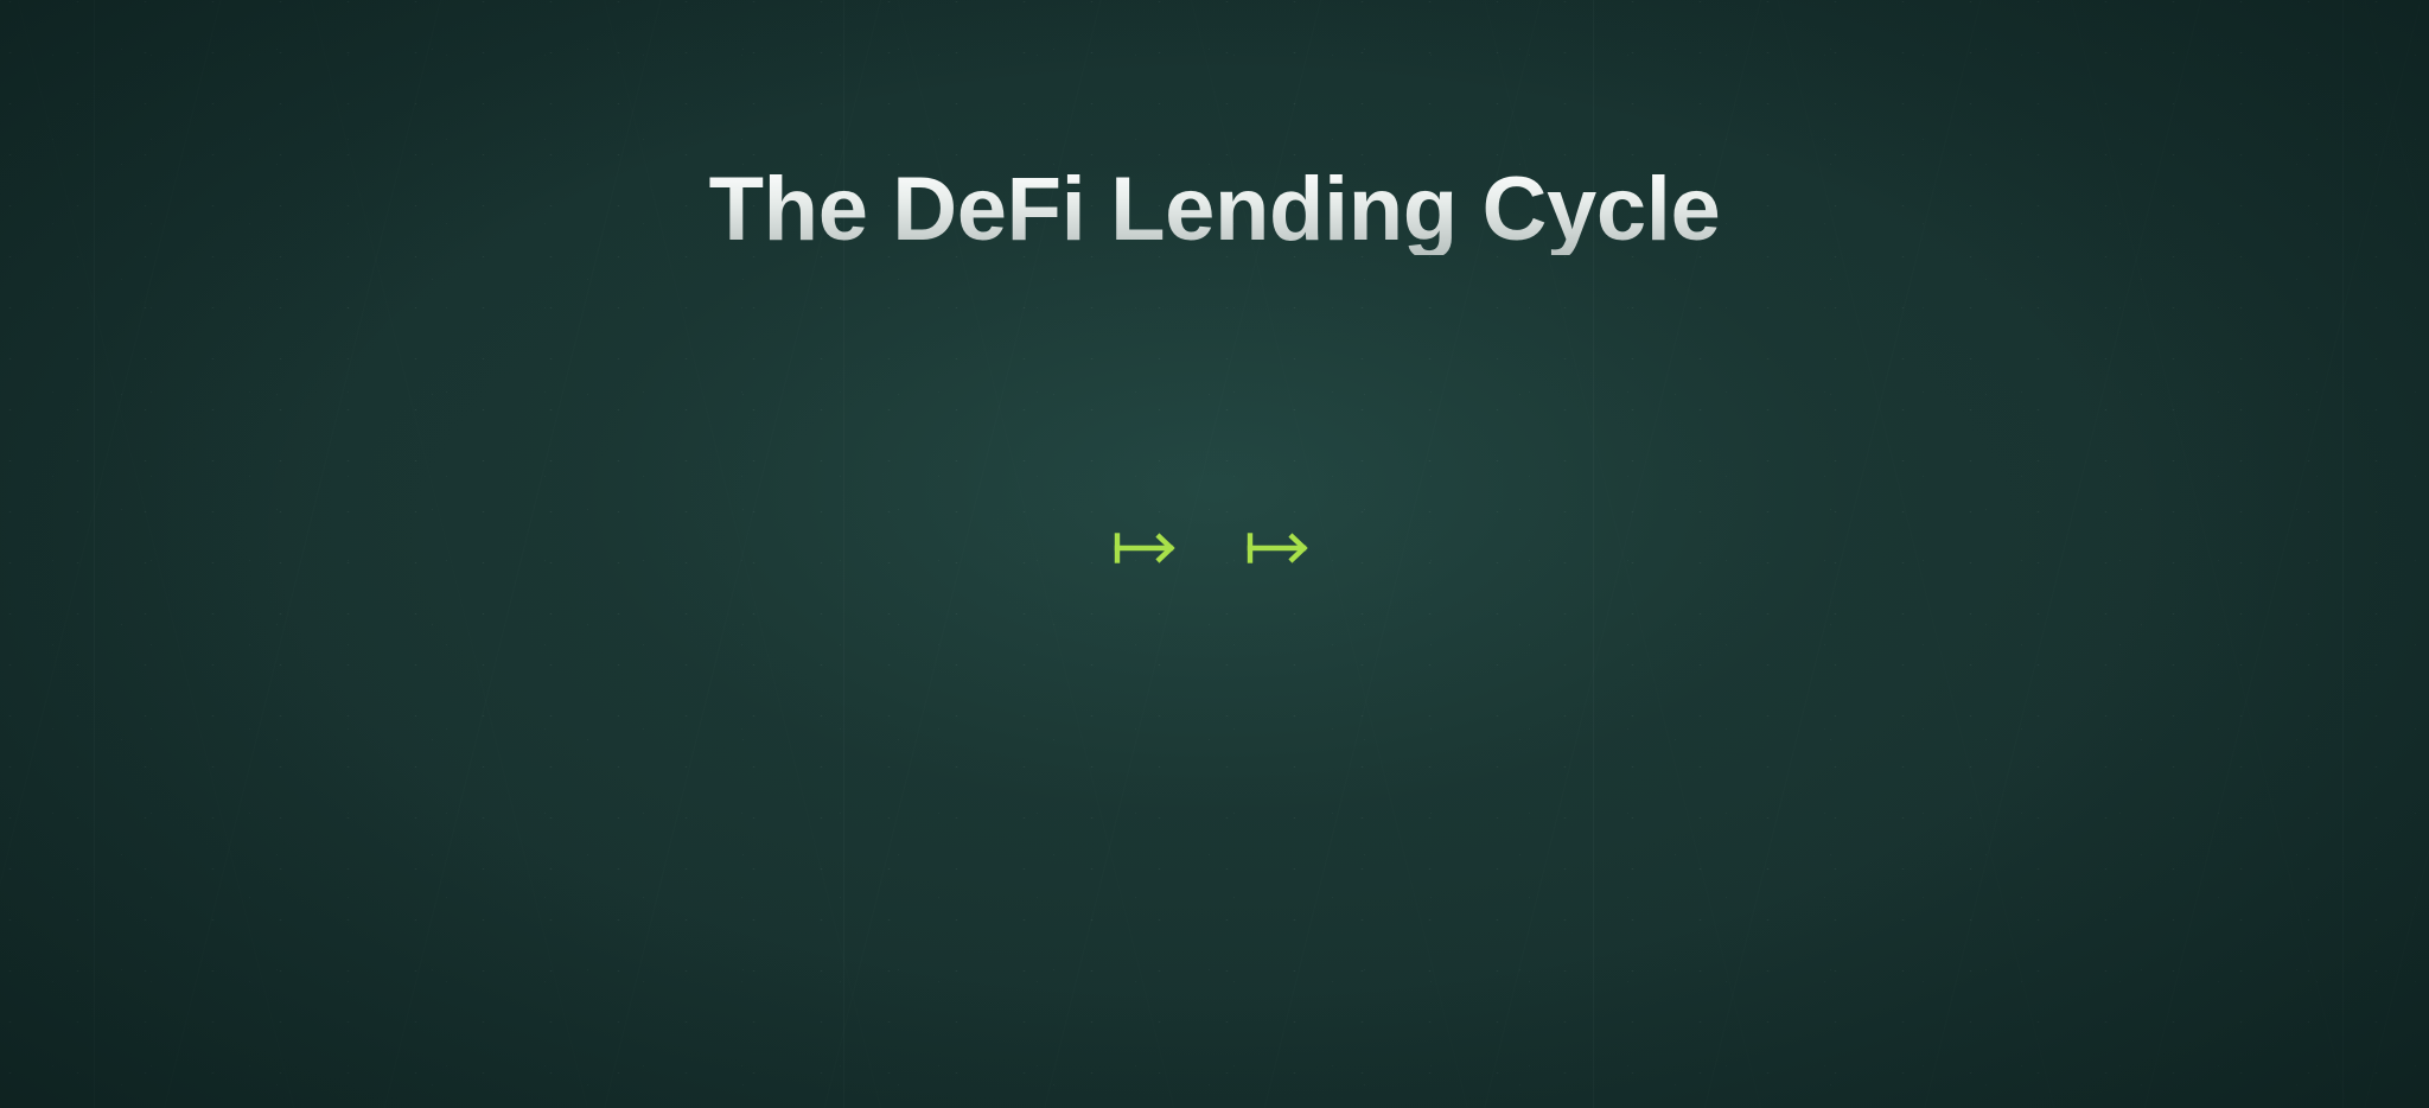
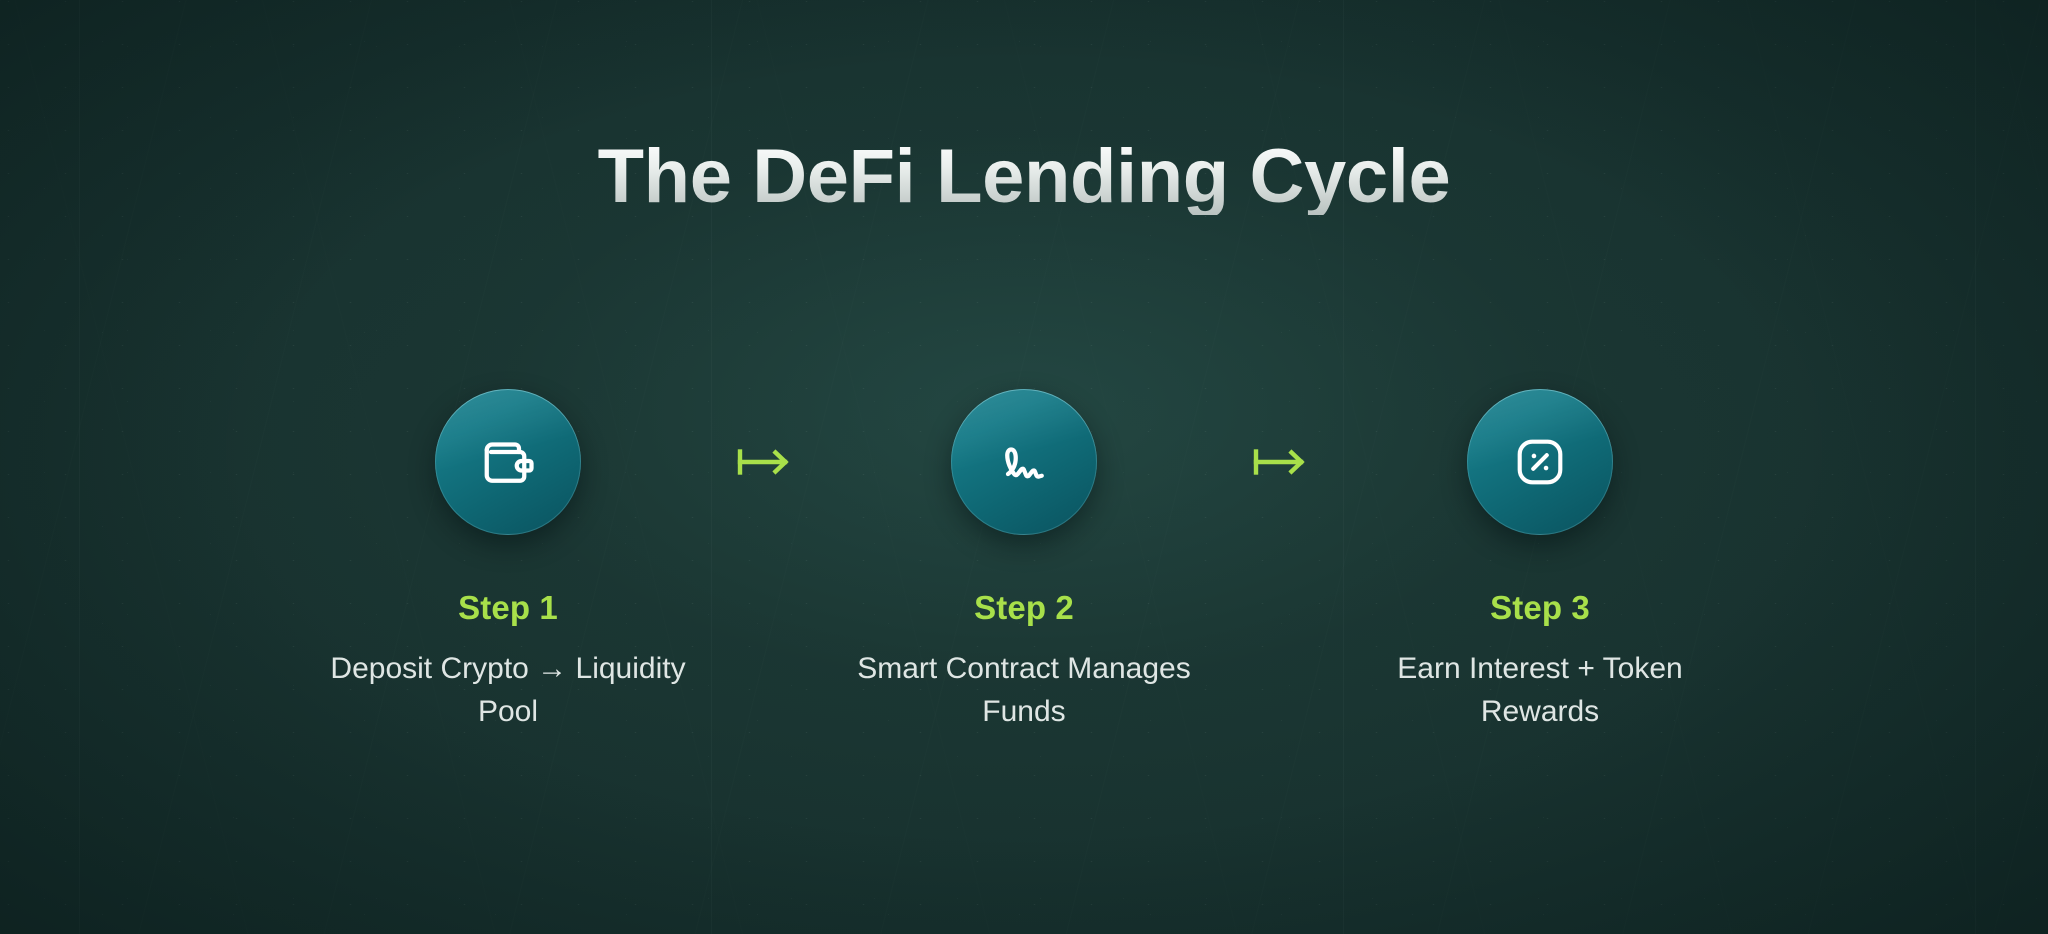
  The DeFi Lending Cycle
+ Step 1
+ Deposit Crypto → Liquidity Pool
+ Step 2
+ Smart Contract Manages Funds
+ Step 3
+ Earn Interest + Token Rewards
